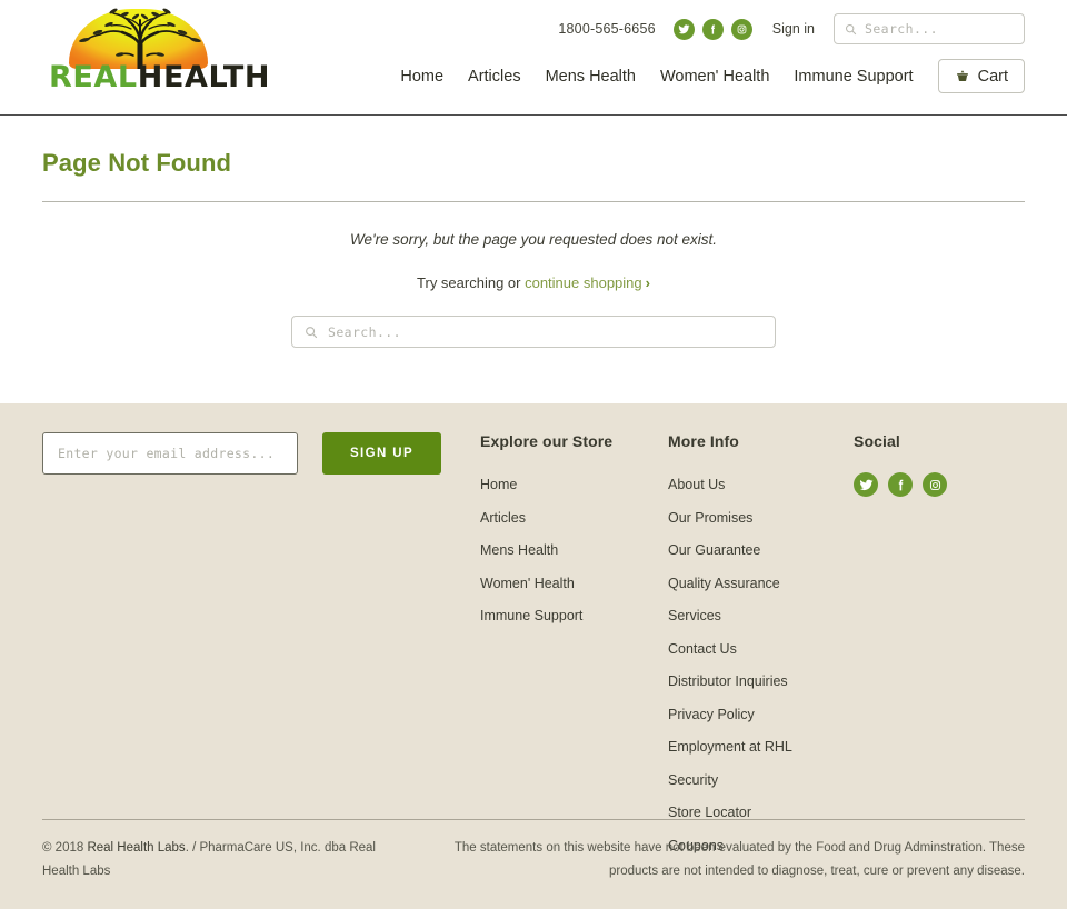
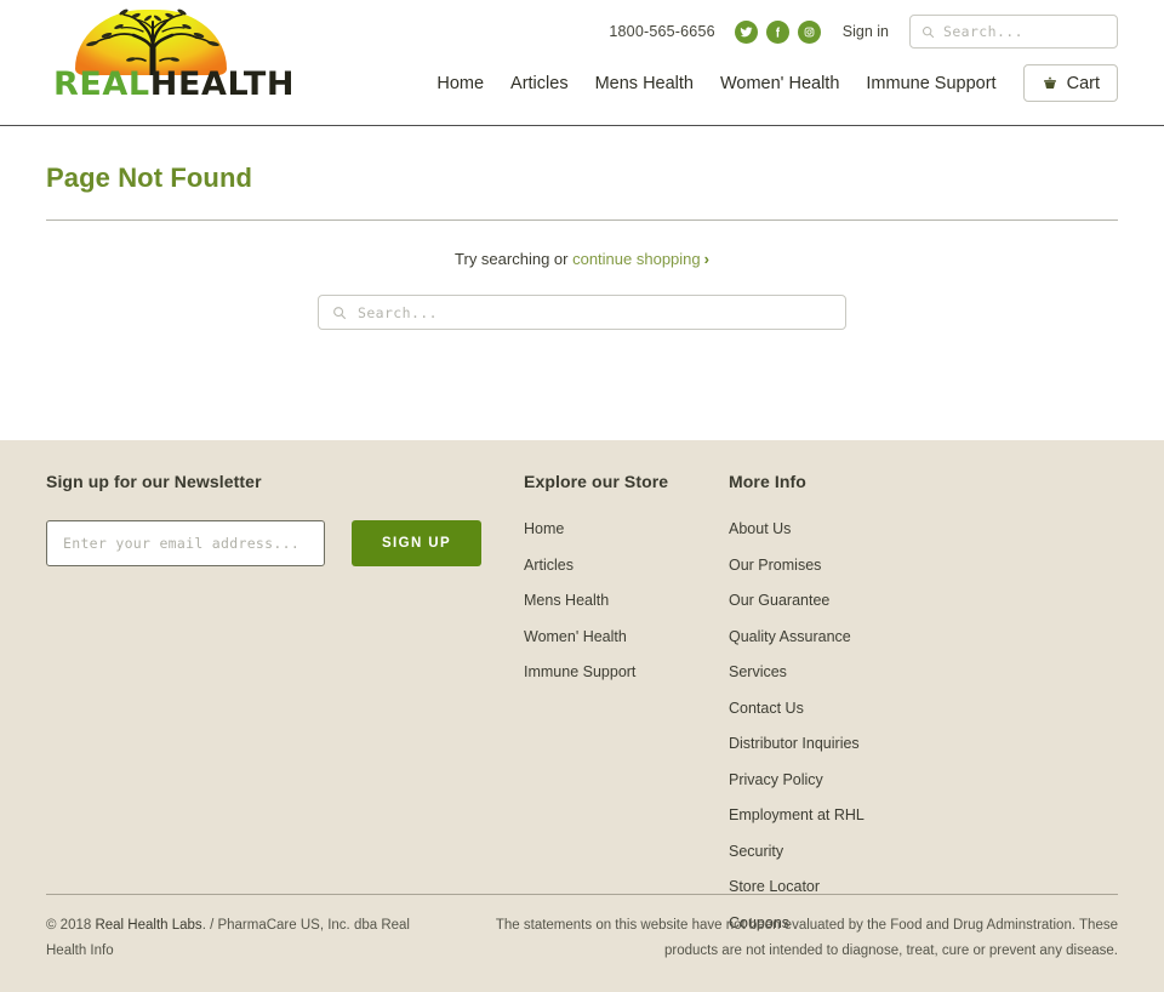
  REALHEALTH
  1800-565-6656
  Sign in
  Search...
  Home
  Articles
  Mens Health
  Women' Health
  Immune Support
  Cart
  Page Not Found
- We're sorry, but the page you requested does not exist.
  Try searching or continue shopping ›
  Search...
+ Sign up for our Newsletter
  Enter your email address...
  SIGN UP
  Explore our Store
  Home
  Articles
  Mens Health
  Women' Health
  Immune Support
  More Info
  About Us
  Our Promises
  Our Guarantee
  Quality Assurance
  Services
  Contact Us
  Distributor Inquiries
  Privacy Policy
  Employment at RHL
  Security
  Store Locator
  Coupons
- Social
- © 2018 Real Health Labs. / PharmaCare US, Inc. dba Real Health Labs
+ © 2018 Real Health Labs. / PharmaCare US, Inc. dba Real Health Info
  The statements on this website have not been evaluated by the Food and Drug Adminstration. These products are not intended to diagnose, treat, cure or prevent any disease.
